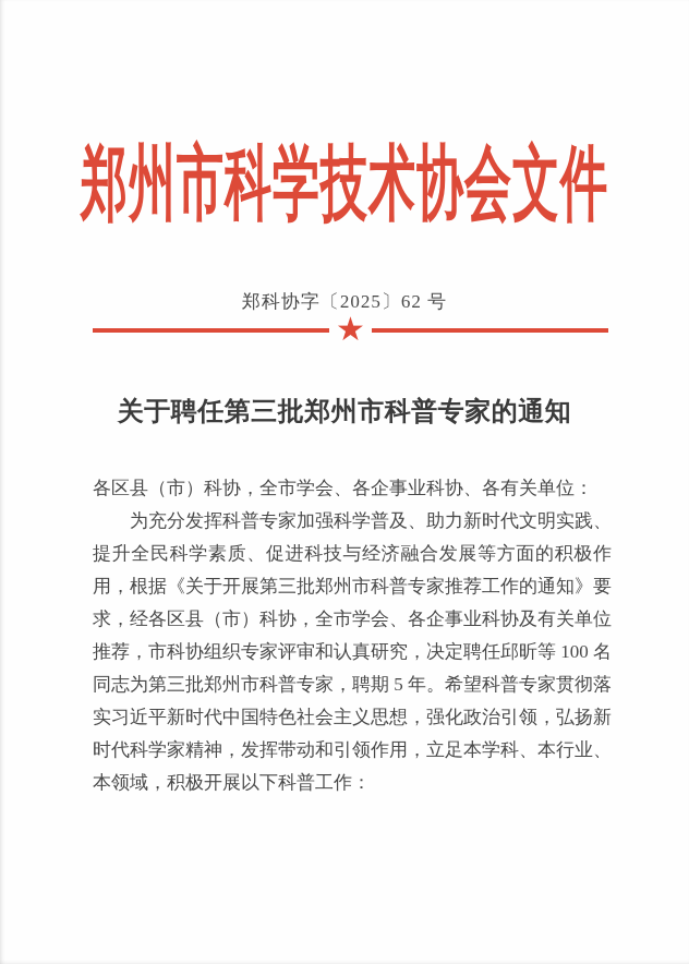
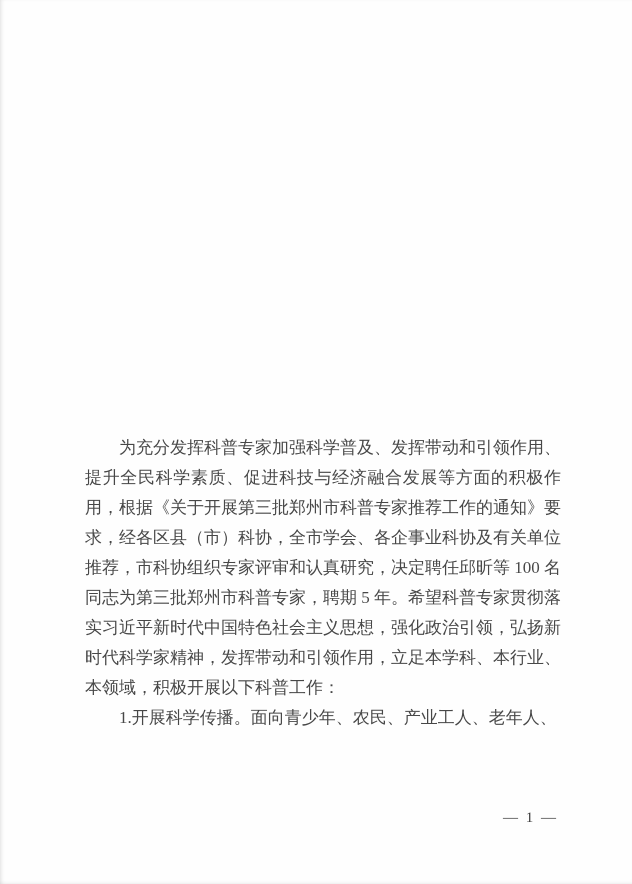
- 郑州市科学技术协会文件
- 郑科协字〔2025〕62 号
- ★
- 关于聘任第三批郑州市科普专家的通知
- 各区县（市）科协，全市学会、各企事业科协、各有关单位：
- 为充分发挥科普专家加强科学普及、助力新时代文明实践、提升全民科学素质、促进科技与经济融合发展等方面的积极作用，根据《关于开展第三批郑州市科普专家推荐工作的通知》要求，经各区县（市）科协，全市学会、各企事业科协及有关单位推荐，市科协组织专家评审和认真研究，决定聘任邱昕等 100 名同志为第三批郑州市科普专家，聘期 5 年。希望科普专家贯彻落实习近平新时代中国特色社会主义思想，强化政治引领，弘扬新时代科学家精神，发挥带动和引领作用，立足本学科、本行业、本领域，积极开展以下科普工作：
+ 为充分发挥科普专家加强科学普及、发挥带动和引领作用、提升全民科学素质、促进科技与经济融合发展等方面的积极作用，根据《关于开展第三批郑州市科普专家推荐工作的通知》要求，经各区县（市）科协，全市学会、各企事业科协及有关单位推荐，市科协组织专家评审和认真研究，决定聘任邱昕等 100 名同志为第三批郑州市科普专家，聘期 5 年。希望科普专家贯彻落实习近平新时代中国特色社会主义思想，强化政治引领，弘扬新时代科学家精神，发挥带动和引领作用，立足本学科、本行业、本领域，积极开展以下科普工作：
+ 1.开展科学传播。面向青少年、农民、产业工人、老年人、
+ — 1 —
